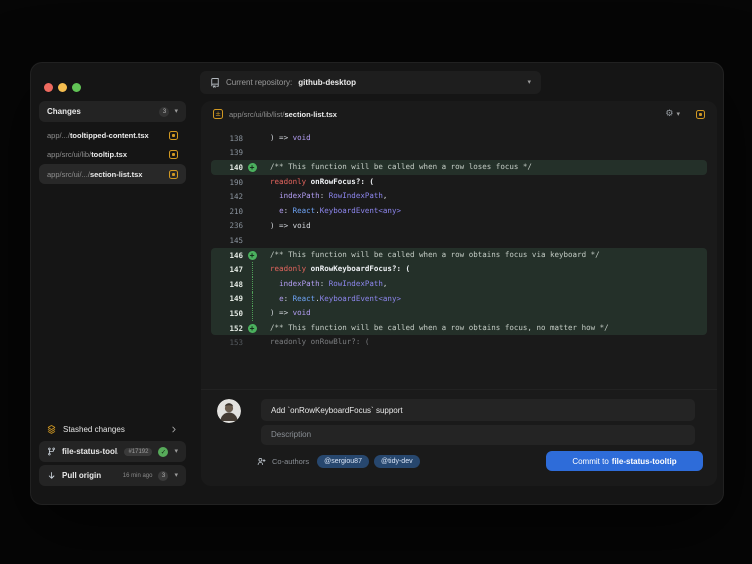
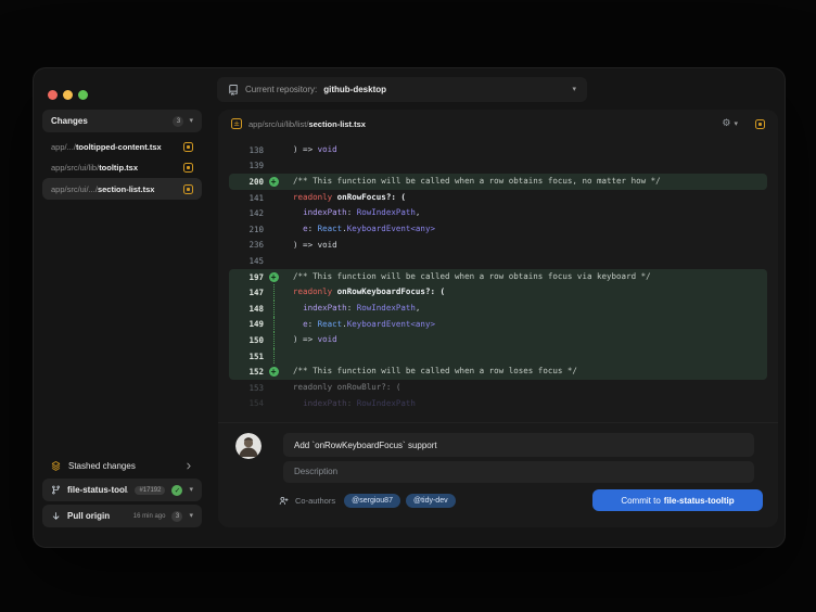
  Current repository:
  github-desktop
  ▾
  Changes
  ▾
  app/.../tooltipped-content.tsx
  app/src/ui/lib/tooltip.tsx
  app/src/ui/.../section-list.tsx
  Stashed changes
  file-status-tool.
  ✓
  ▾
  Pull origin
  ▾
  ±
  app/src/ui/lib/list/section-list.tsx
  ⚙
  ▾
  138
  ) => void
  139
- 140
+ 200
  +
- /** This function will be called when a row loses focus */
+ /** This function will be called when a row obtains focus, no matter how */
- 190
+ 141
  readonly onRowFocus?: (
  142
  indexPath: RowIndexPath,
  210
  e: React.KeyboardEvent<any>
  236
  ) => void
  145
- 146
+ 197
  +
  /** This function will be called when a row obtains focus via keyboard */
  147
  readonly onRowKeyboardFocus?: (
  148
  indexPath: RowIndexPath,
  149
  e: React.KeyboardEvent<any>
  150
  ) => void
+ 151
  152
  +
- /** This function will be called when a row obtains focus, no matter how */
+ /** This function will be called when a row loses focus */
  153
  readonly onRowBlur?: (
+ 154
+ indexPath: RowIndexPath
  Add `onRowKeyboardFocus` support
  Description
  Co-authors
  Commit to
  file-status-tooltip
